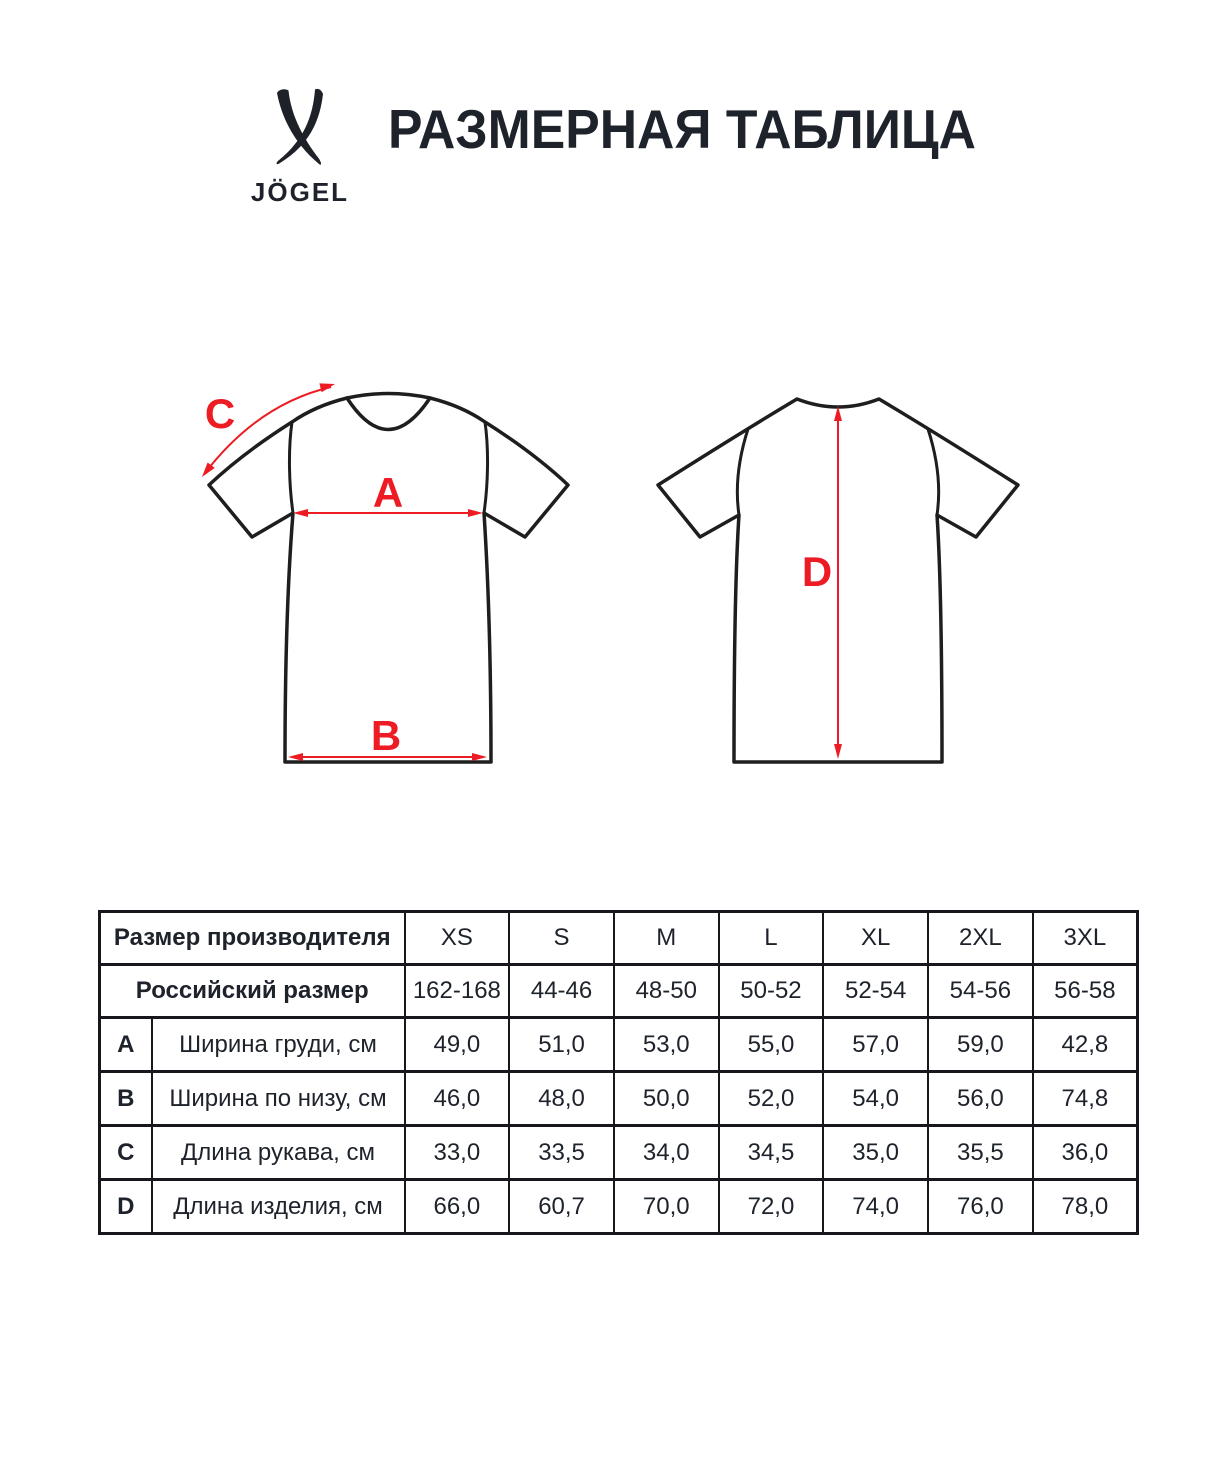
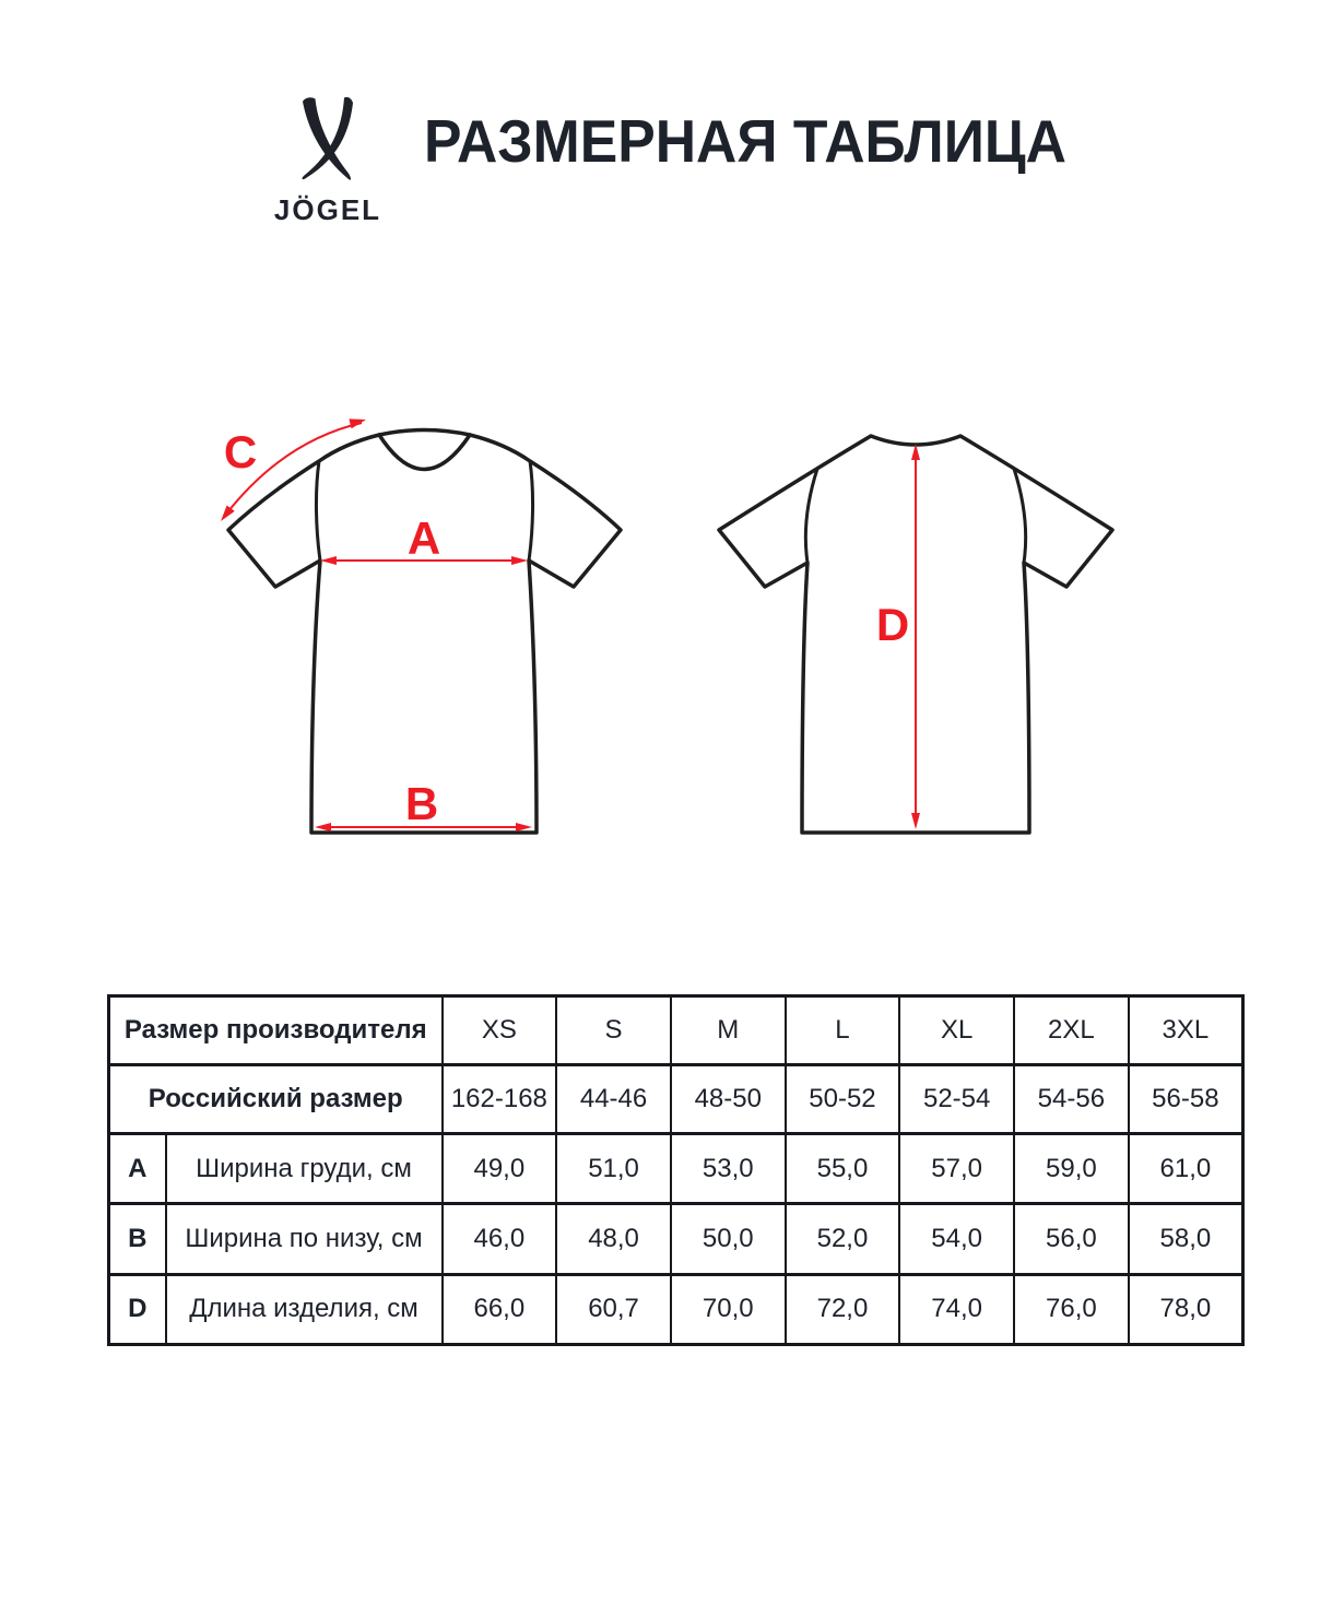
  JÖGEL
  РАЗМЕРНАЯ ТАБЛИЦА
  A
  B
  C
  D
  Размер производителя	XS	S	M	L	XL	2XL	3XL
  Российский размер	162-168	44-46	48-50	50-52	52-54	54-56	56-58
- A	Ширина груди, см	49,0	51,0	53,0	55,0	57,0	59,0	42,8
+ A	Ширина груди, см	49,0	51,0	53,0	55,0	57,0	59,0	61,0
- B	Ширина по низу, см	46,0	48,0	50,0	52,0	54,0	56,0	74,8
+ B	Ширина по низу, см	46,0	48,0	50,0	52,0	54,0	56,0	58,0
- C	Длина рукава, см	33,0	33,5	34,0	34,5	35,0	35,5	36,0
  D	Длина изделия, см	66,0	60,7	70,0	72,0	74,0	76,0	78,0
